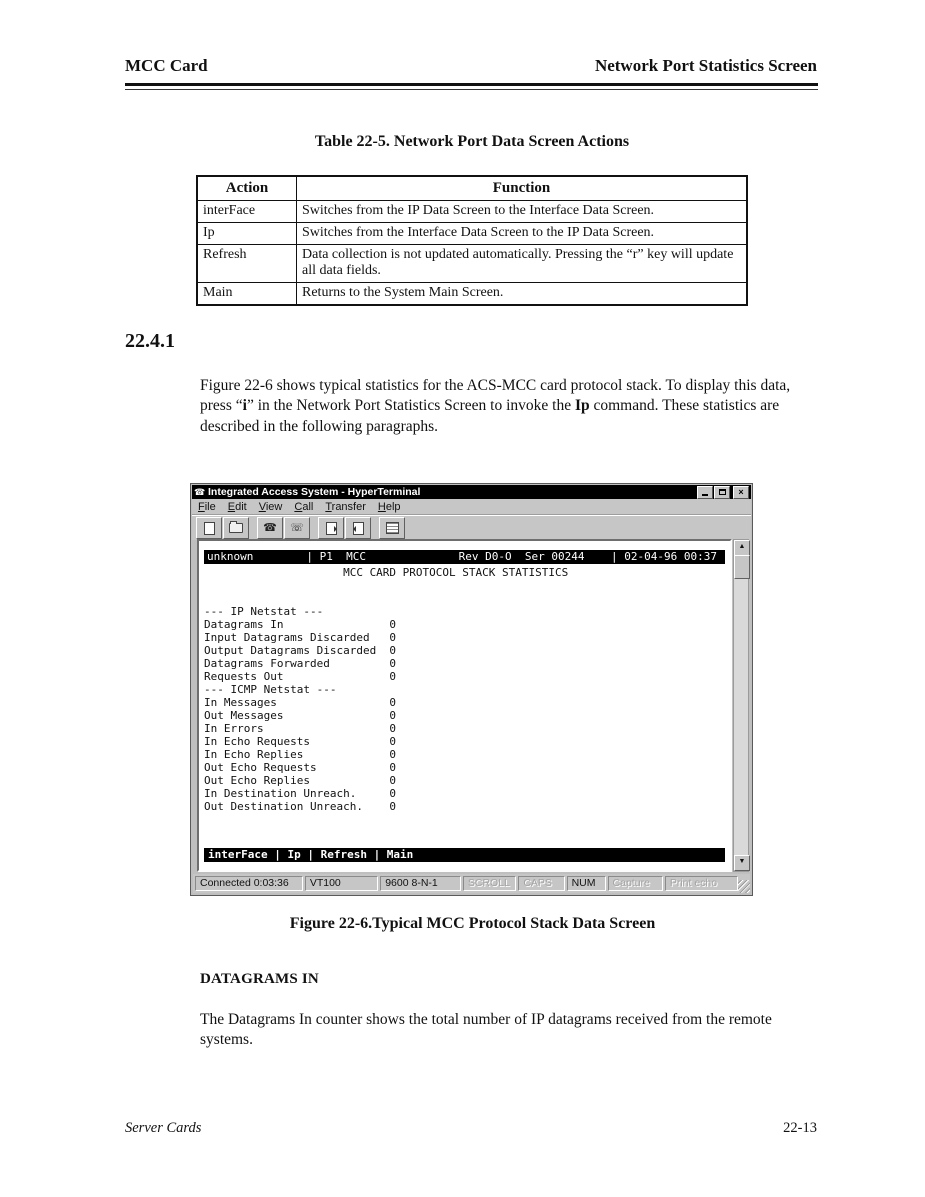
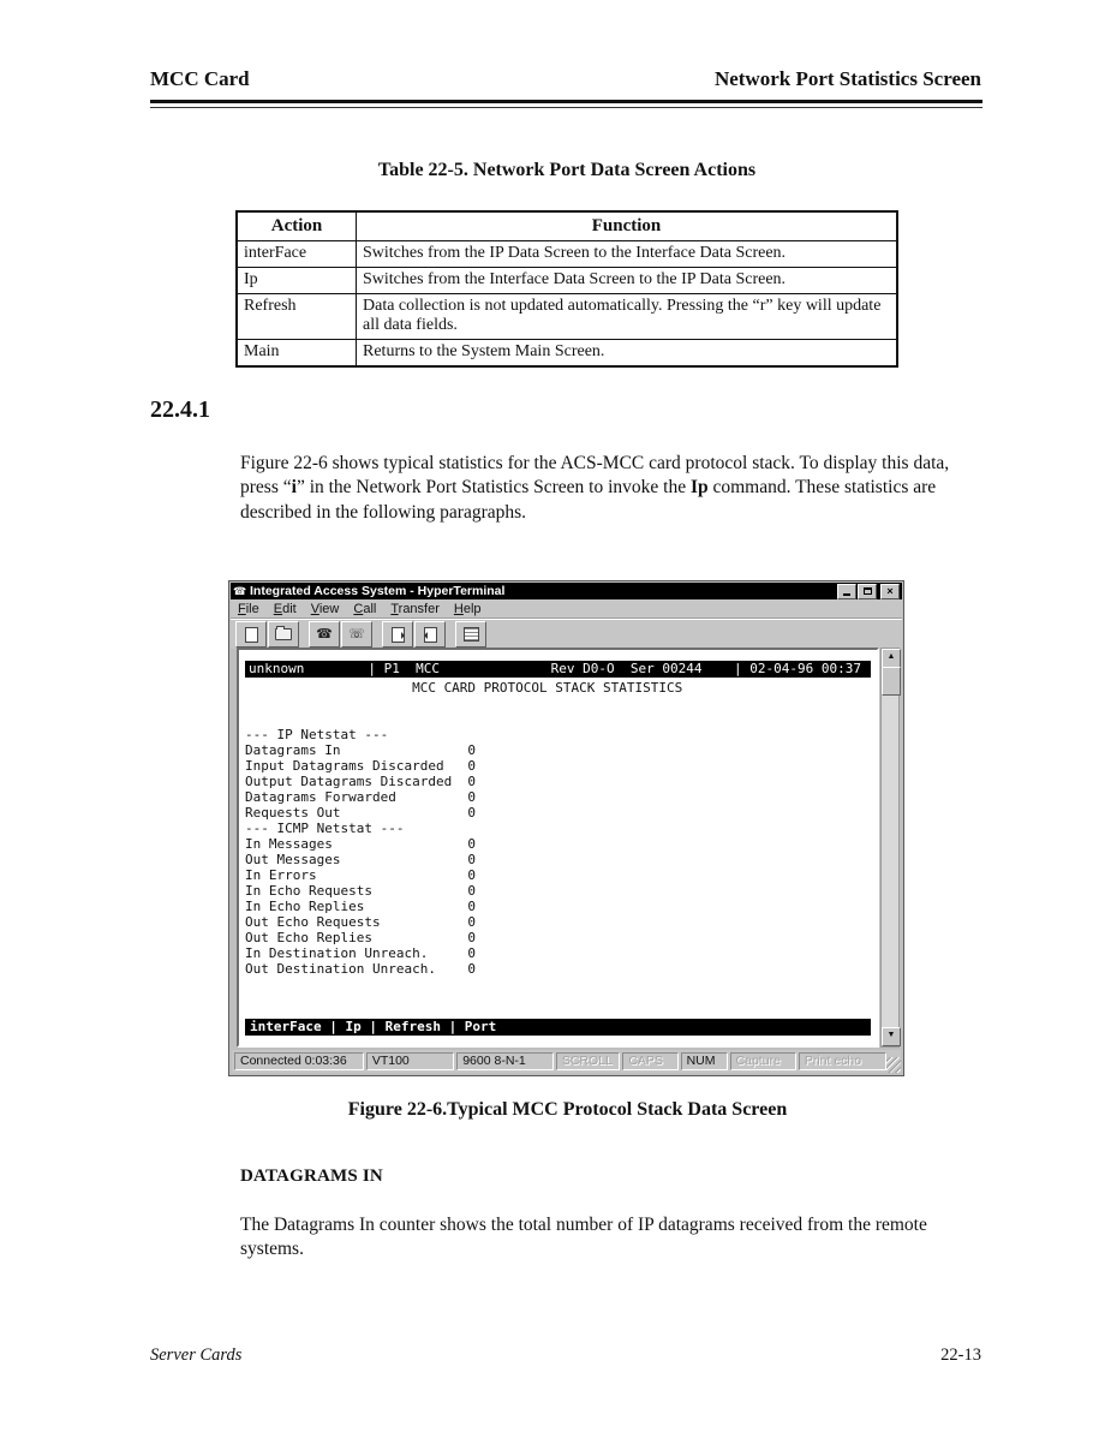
  MCC Card
  Network Port Statistics Screen
  Table 22-5. Network Port Data Screen Actions
  Action	Function
  interFace	Switches from the IP Data Screen to the Interface Data Screen.
  Ip	Switches from the Interface Data Screen to the IP Data Screen.
  Refresh	Data collection is not updated automatically. Pressing the “r” key will update all data fields.
  Main	Returns to the System Main Screen.
  22.4.1
  Figure 22-6 shows typical statistics for the ACS-MCC card protocol stack. To display this data, press “i” in the Network Port Statistics Screen to invoke the Ip command. These statistics are described in the following paragraphs.
  ☎
  Integrated Access System - HyperTerminal
  ×
  File
  Edit
  View
  Call
  Transfer
  Help
  ☎
  ☏
  unknown | P1 MCC Rev D0-O Ser 00244 | 02-04-96 00:37
  MCC CARD PROTOCOL STACK STATISTICS
  --- IP Netstat ---
  Datagrams In 0
  Input Datagrams Discarded 0
  Output Datagrams Discarded 0
  Datagrams Forwarded 0
  Requests Out 0
  --- ICMP Netstat ---
  In Messages 0
  Out Messages 0
  In Errors 0
  In Echo Requests 0
  In Echo Replies 0
  Out Echo Requests 0
  Out Echo Replies 0
  In Destination Unreach. 0
  Out Destination Unreach. 0
- interFace | Ip | Refresh | Main
+ interFace | Ip | Refresh | Port
  Connected 0:03:36
  VT100
  9600 8-N-1
  SCROLL
  CAPS
  NUM
  Capture
  Print echo
  Figure 22-6.Typical MCC Protocol Stack Data Screen
  DATAGRAMS IN
  The Datagrams In counter shows the total number of IP datagrams received from the remote systems.
  Server Cards
  22-13
